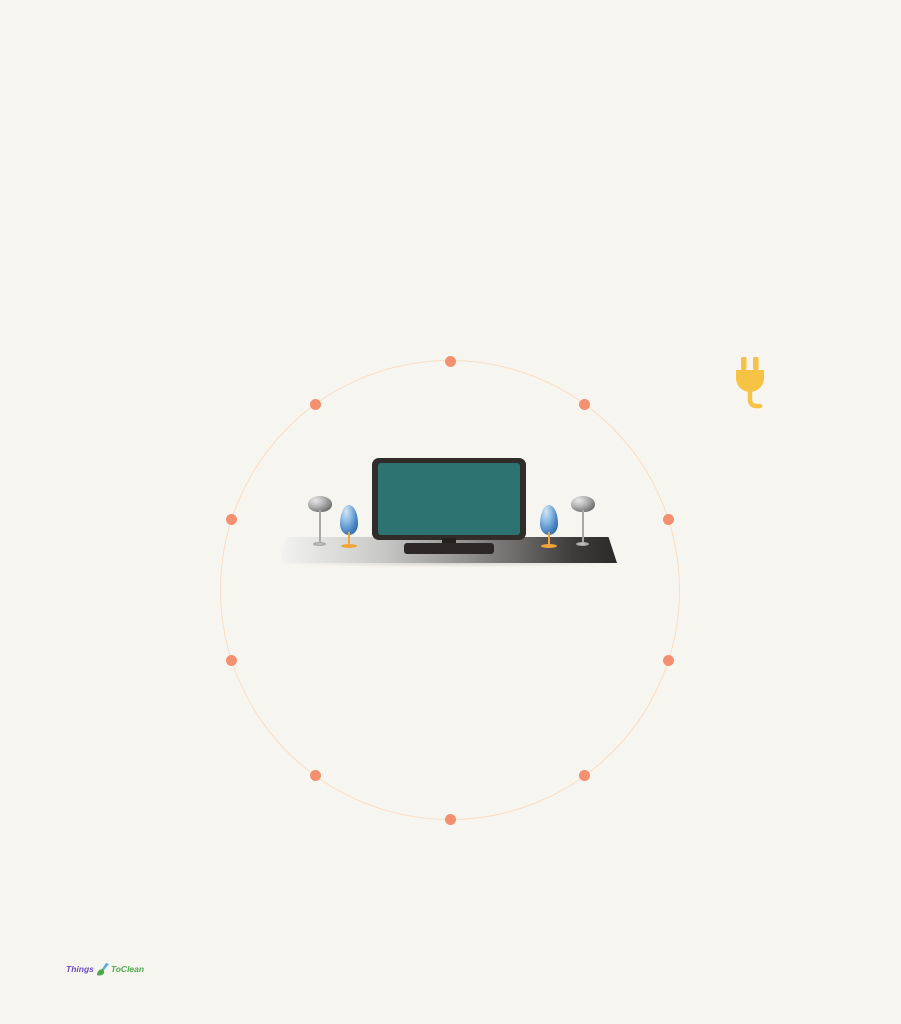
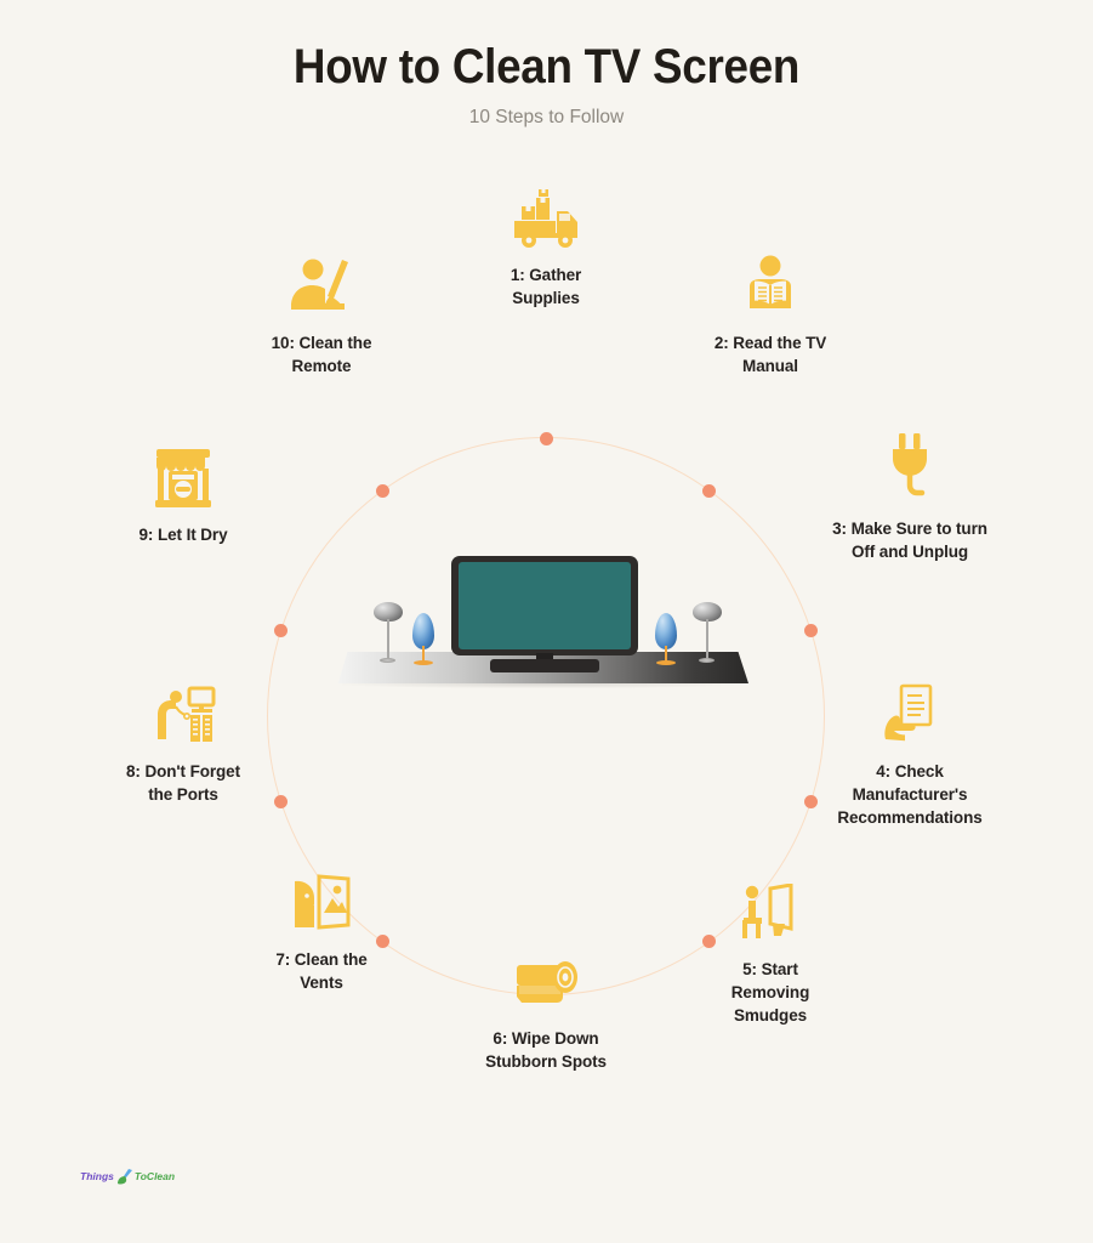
+ How to Clean TV Screen
+ 10 Steps to Follow
+ 1: Gather Supplies
+ 2: Read the TV Manual
+ 3: Make Sure to turn Off and Unplug
+ 4: Check Manufacturer's Recommendations
+ 5: Start Removing Smudges
+ 6: Wipe Down Stubborn Spots
+ 7: Clean the Vents
+ 8: Don't Forget the Ports
+ 9: Let It Dry
+ 10: Clean the Remote
  Things
  ToClean
